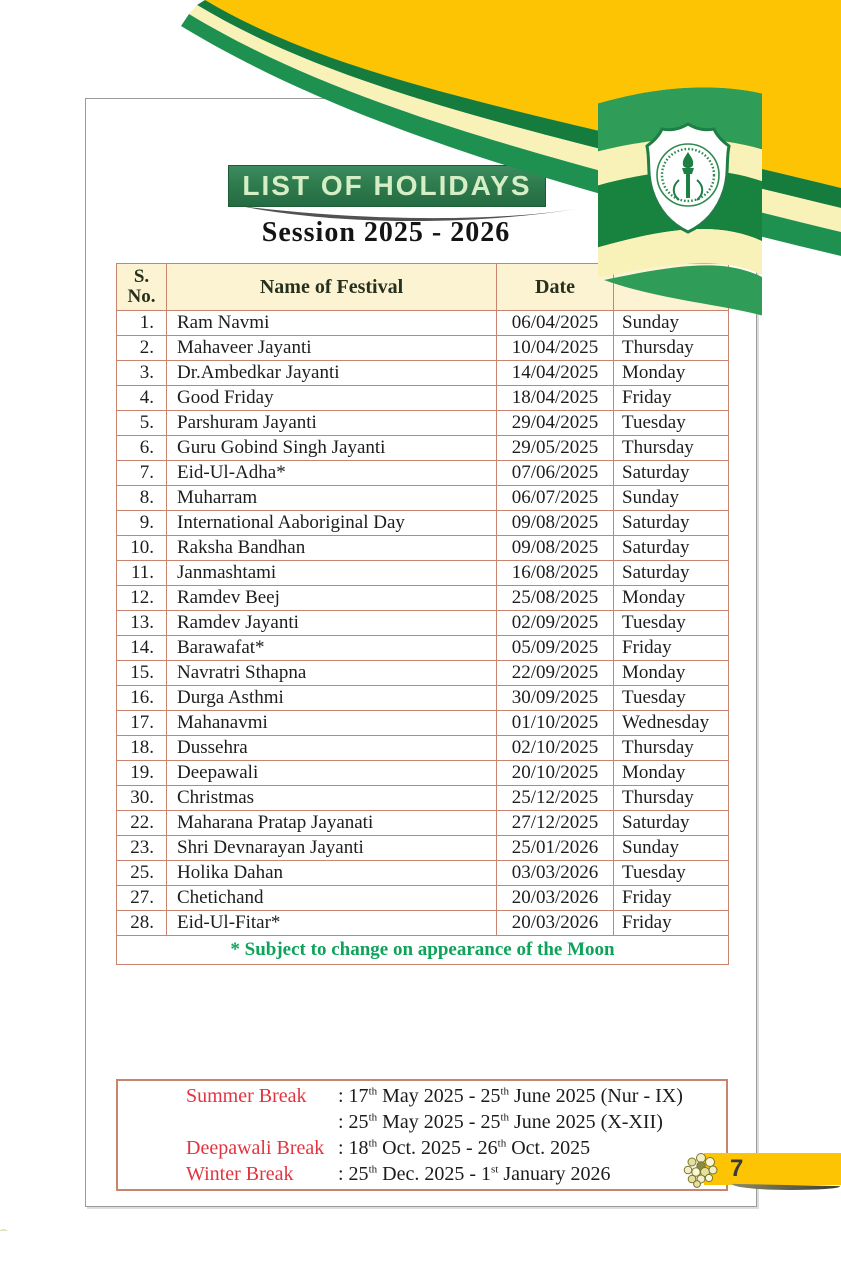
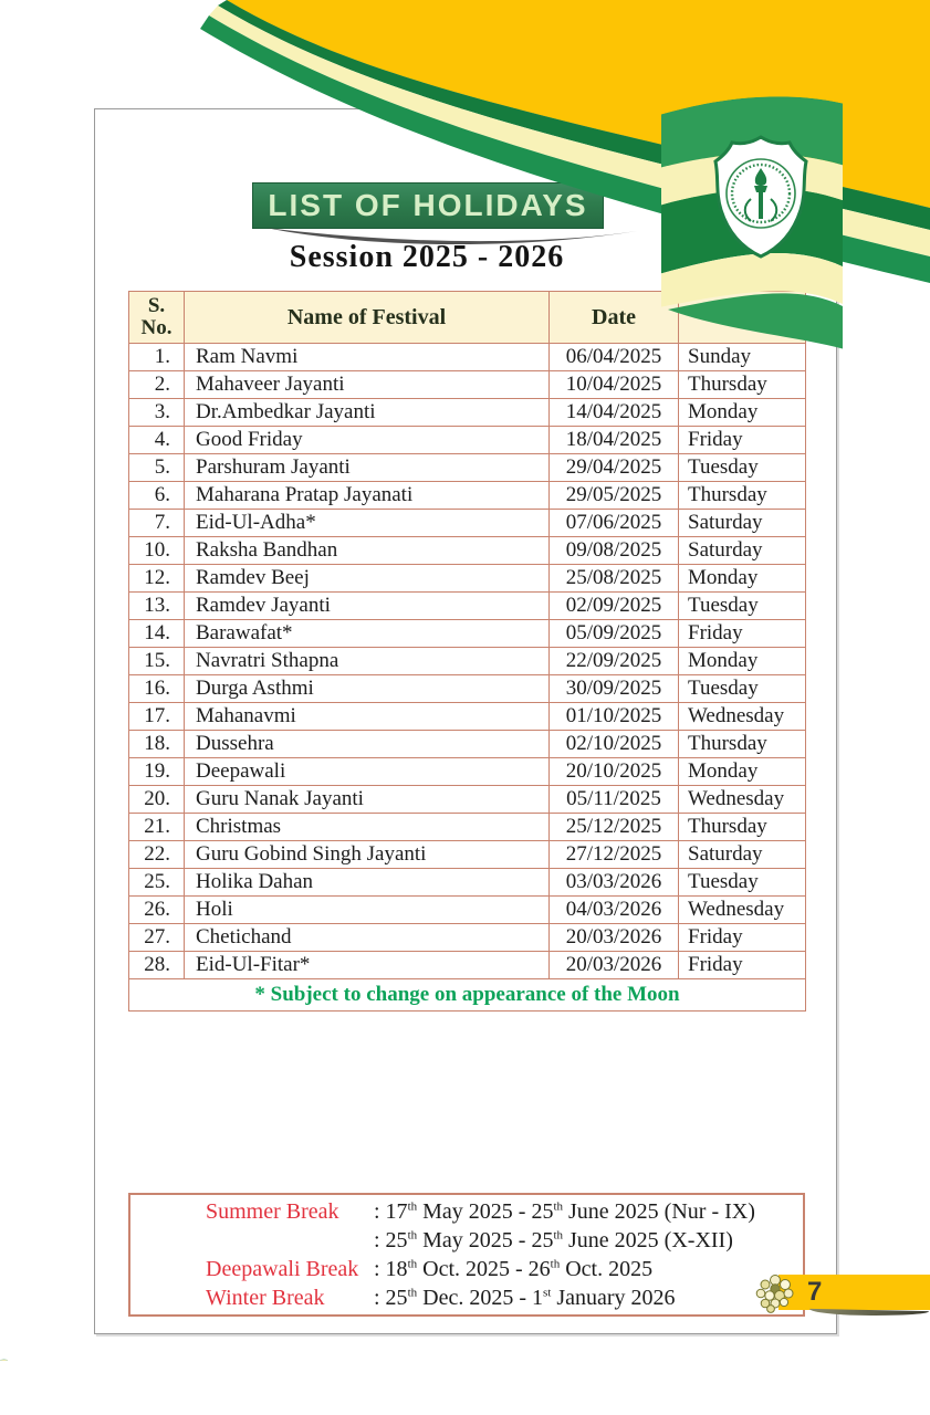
  LIST OF HOLIDAYS
  Session 2025 - 2026
  S. No.	Name of Festival	Date
  1.	Ram Navmi	06/04/2025	Sunday
  2.	Mahaveer Jayanti	10/04/2025	Thursday
  3.	Dr.Ambedkar Jayanti	14/04/2025	Monday
  4.	Good Friday	18/04/2025	Friday
  5.	Parshuram Jayanti	29/04/2025	Tuesday
- 6.	Guru Gobind Singh Jayanti	29/05/2025	Thursday
+ 6.	Maharana Pratap Jayanati	29/05/2025	Thursday
  7.	Eid-Ul-Adha*	07/06/2025	Saturday
- 8.	Muharram	06/07/2025	Sunday
- 9.	International Aaboriginal Day	09/08/2025	Saturday
  10.	Raksha Bandhan	09/08/2025	Saturday
- 11.	Janmashtami	16/08/2025	Saturday
  12.	Ramdev Beej	25/08/2025	Monday
  13.	Ramdev Jayanti	02/09/2025	Tuesday
  14.	Barawafat*	05/09/2025	Friday
  15.	Navratri Sthapna	22/09/2025	Monday
  16.	Durga Asthmi	30/09/2025	Tuesday
  17.	Mahanavmi	01/10/2025	Wednesday
  18.	Dussehra	02/10/2025	Thursday
  19.	Deepawali	20/10/2025	Monday
+ 20.	Guru Nanak Jayanti	05/11/2025	Wednesday
- 30.	Christmas	25/12/2025	Thursday
+ 21.	Christmas	25/12/2025	Thursday
- 22.	Maharana Pratap Jayanati	27/12/2025	Saturday
+ 22.	Guru Gobind Singh Jayanti	27/12/2025	Saturday
- 23.	Shri Devnarayan Jayanti	25/01/2026	Sunday
  25.	Holika Dahan	03/03/2026	Tuesday
+ 26.	Holi	04/03/2026	Wednesday
  27.	Chetichand	20/03/2026	Friday
  28.	Eid-Ul-Fitar*	20/03/2026	Friday
  * Subject to change on appearance of the Moon
  Summer Break
  : 17th May 2025 - 25th June 2025 (Nur - IX)
  : 25th May 2025 - 25th June 2025 (X-XII)
  Deepawali Break
  : 18th Oct. 2025 - 26th Oct. 2025
  Winter Break
  : 25th Dec. 2025 - 1st January 2026
  7
